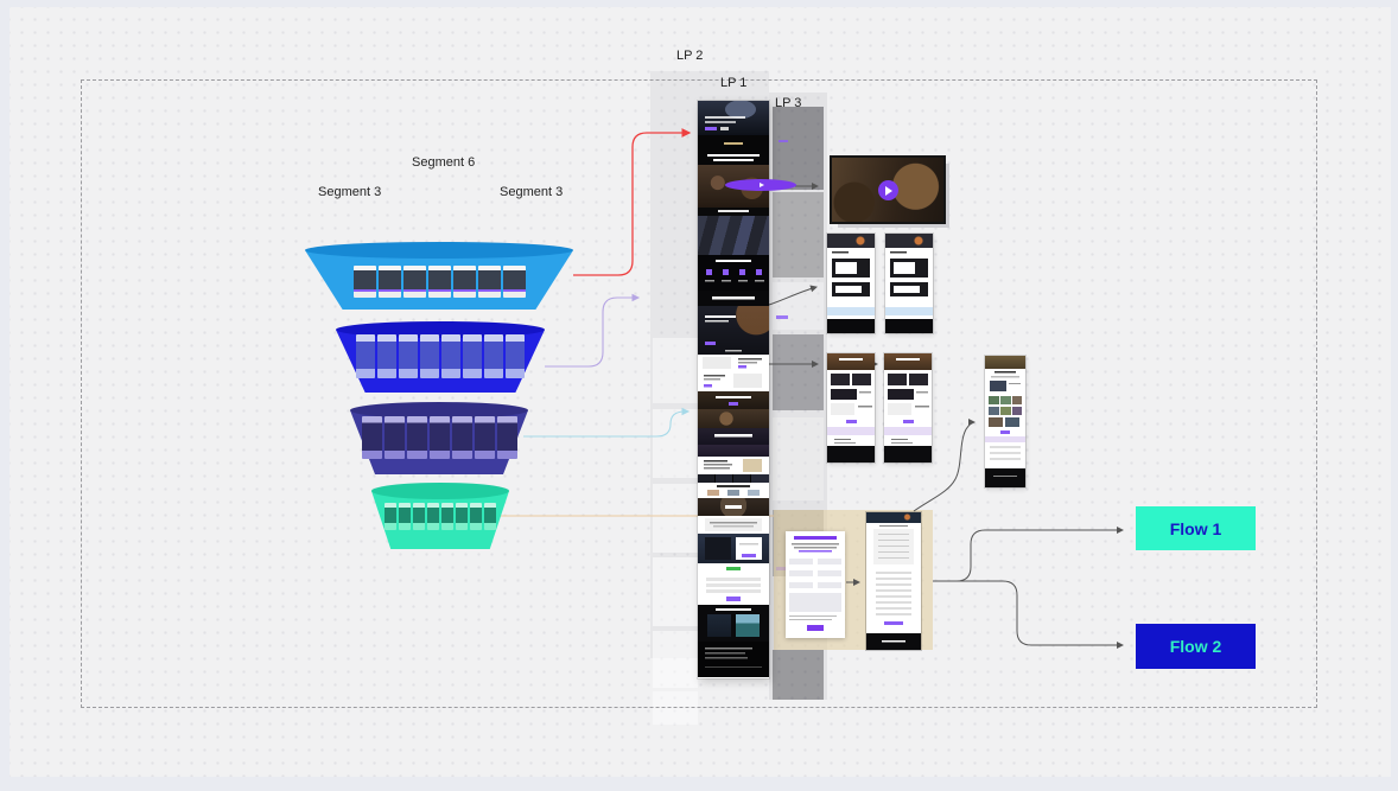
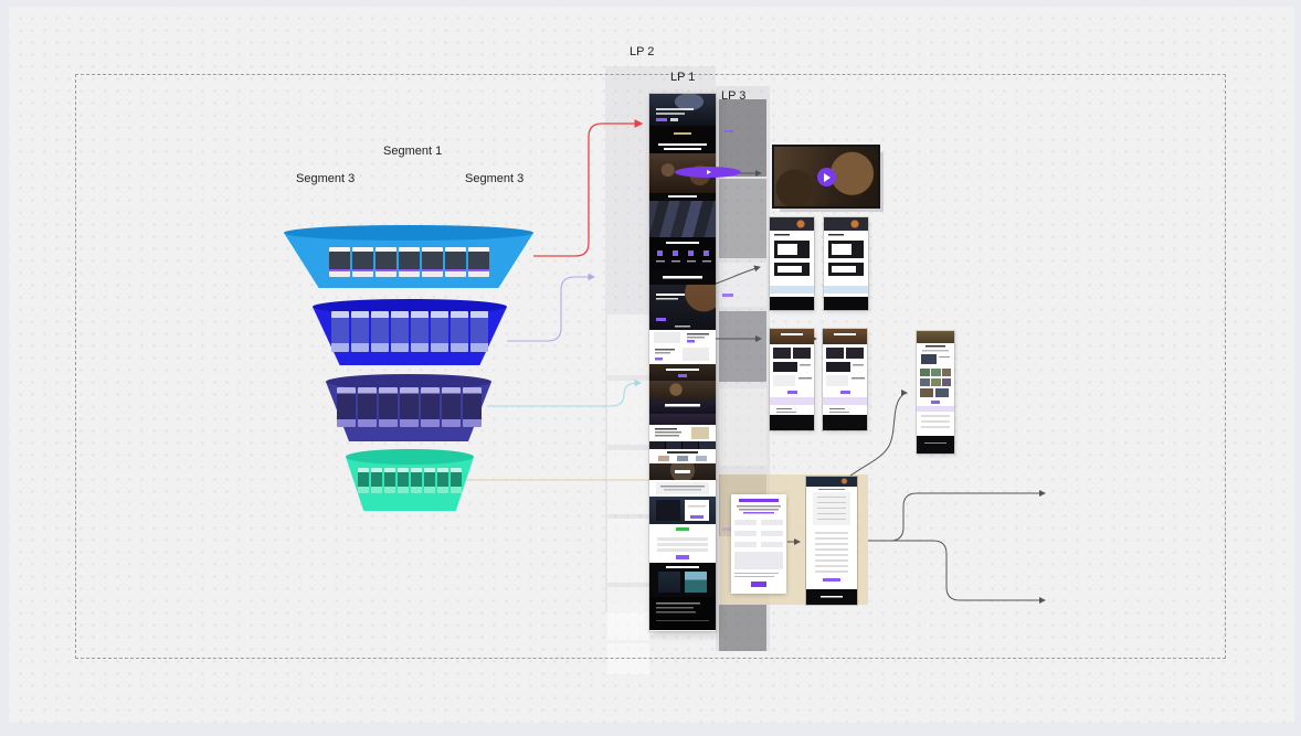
- Segment 6
+ Segment 1
  Segment 3
  Segment 3
  LP 2
  LP 1
  LP 3
- Flow 1
- Flow 2
